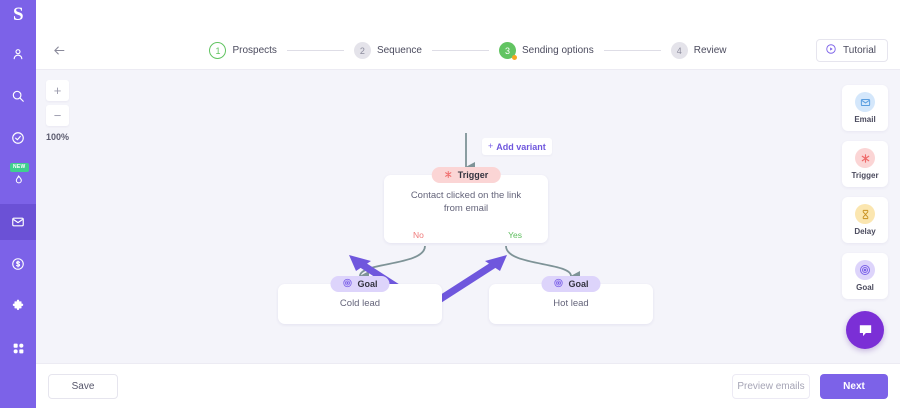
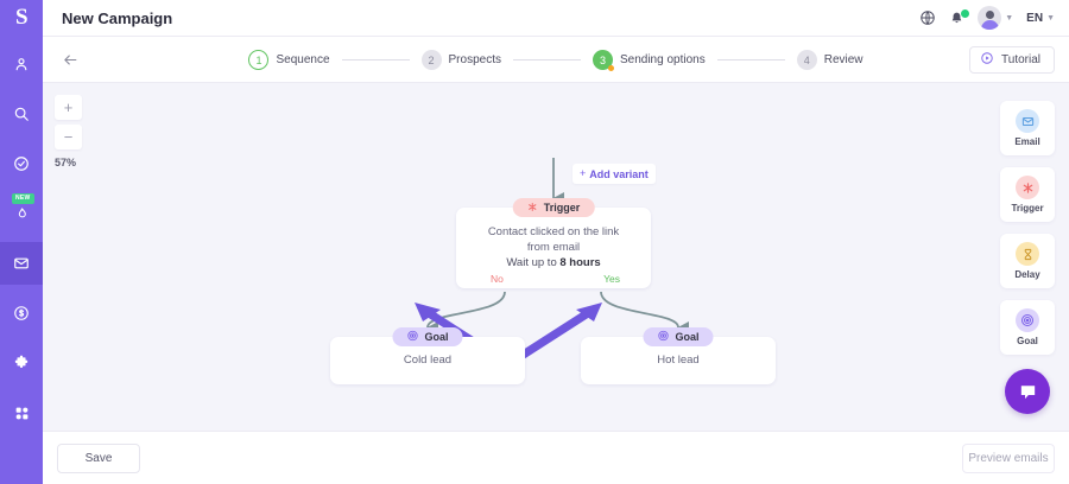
  S
+ New Campaign
+ EN
  1
- Prospects
+ Sequence
  2
- Sequence
+ Prospects
  3
  Sending options
  4
  Review
  Tutorial
  +
  −
- 100%
+ 57%
  +
  Add variant
  Trigger
  Contact clicked on the link
  from email
+ Wait up to 8 hours
  No
  Yes
  Goal
  Cold lead
  Goal
  Hot lead
  Email
  Trigger
  Delay
  Goal
  Save
  Preview emails
- Next
